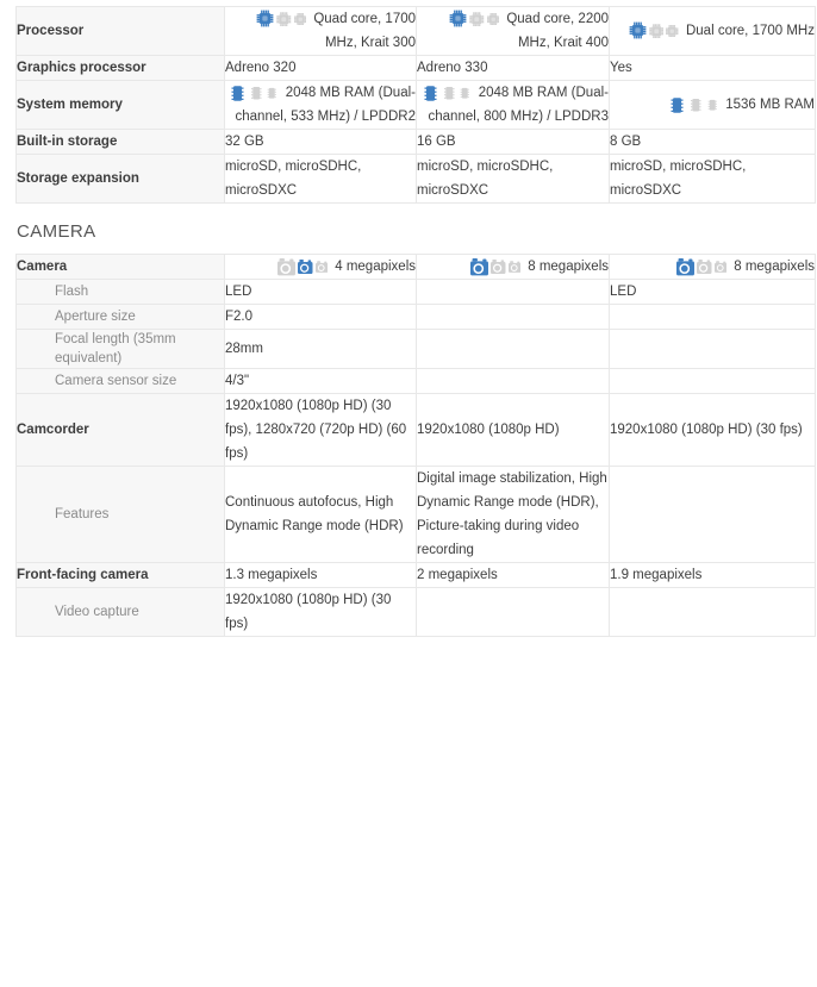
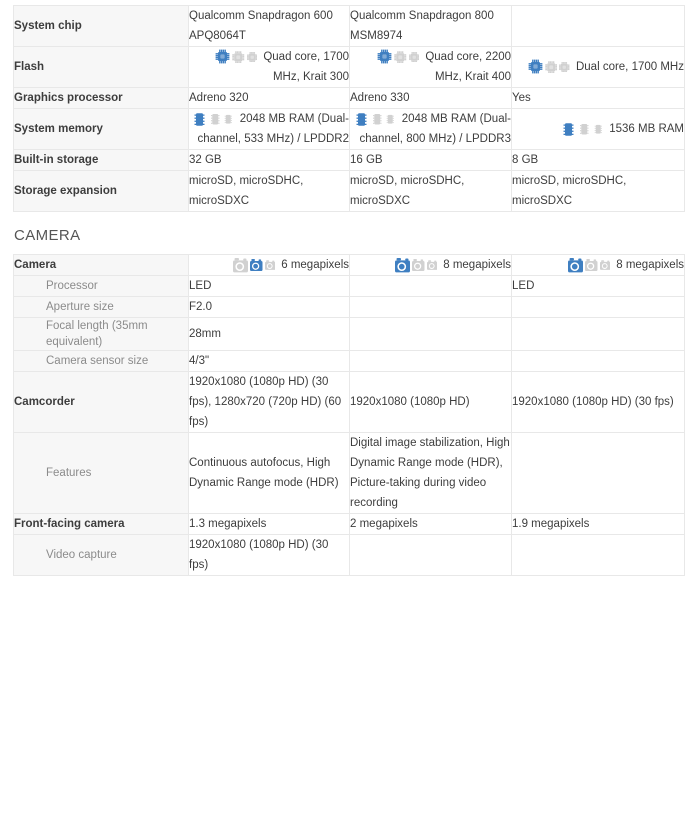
+ System chip	Qualcomm Snapdragon 600 APQ8064T	Qualcomm Snapdragon 800 MSM8974
- Processor	Quad core, 1700 MHz, Krait 300	Quad core, 2200 MHz, Krait 400	Dual core, 1700 MHz
+ Flash	Quad core, 1700 MHz, Krait 300	Quad core, 2200 MHz, Krait 400	Dual core, 1700 MHz
  Graphics processor	Adreno 320	Adreno 330	Yes
  System memory	2048 MB RAM (Dual-channel, 533 MHz) / LPDDR2	2048 MB RAM (Dual-channel, 800 MHz) / LPDDR3	1536 MB RAM
  Built-in storage	32 GB	16 GB	8 GB
  Storage expansion	microSD, microSDHC, microSDXC	microSD, microSDHC, microSDXC	microSD, microSDHC, microSDXC
  CAMERA
- Camera	4 megapixels	8 megapixels	8 megapixels
+ Camera	6 megapixels	8 megapixels	8 megapixels
- Flash	LED		LED
+ Processor	LED		LED
  Aperture size	F2.0
  Focal length (35mm equivalent)	28mm
  Camera sensor size	4/3"
  Camcorder	1920x1080 (1080p HD) (30 fps), 1280x720 (720p HD) (60 fps)	1920x1080 (1080p HD)	1920x1080 (1080p HD) (30 fps)
  Features	Continuous autofocus, High Dynamic Range mode (HDR)	Digital image stabilization, High Dynamic Range mode (HDR), Picture-taking during video recording
  Front-facing camera	1.3 megapixels	2 megapixels	1.9 megapixels
  Video capture	1920x1080 (1080p HD) (30 fps)
